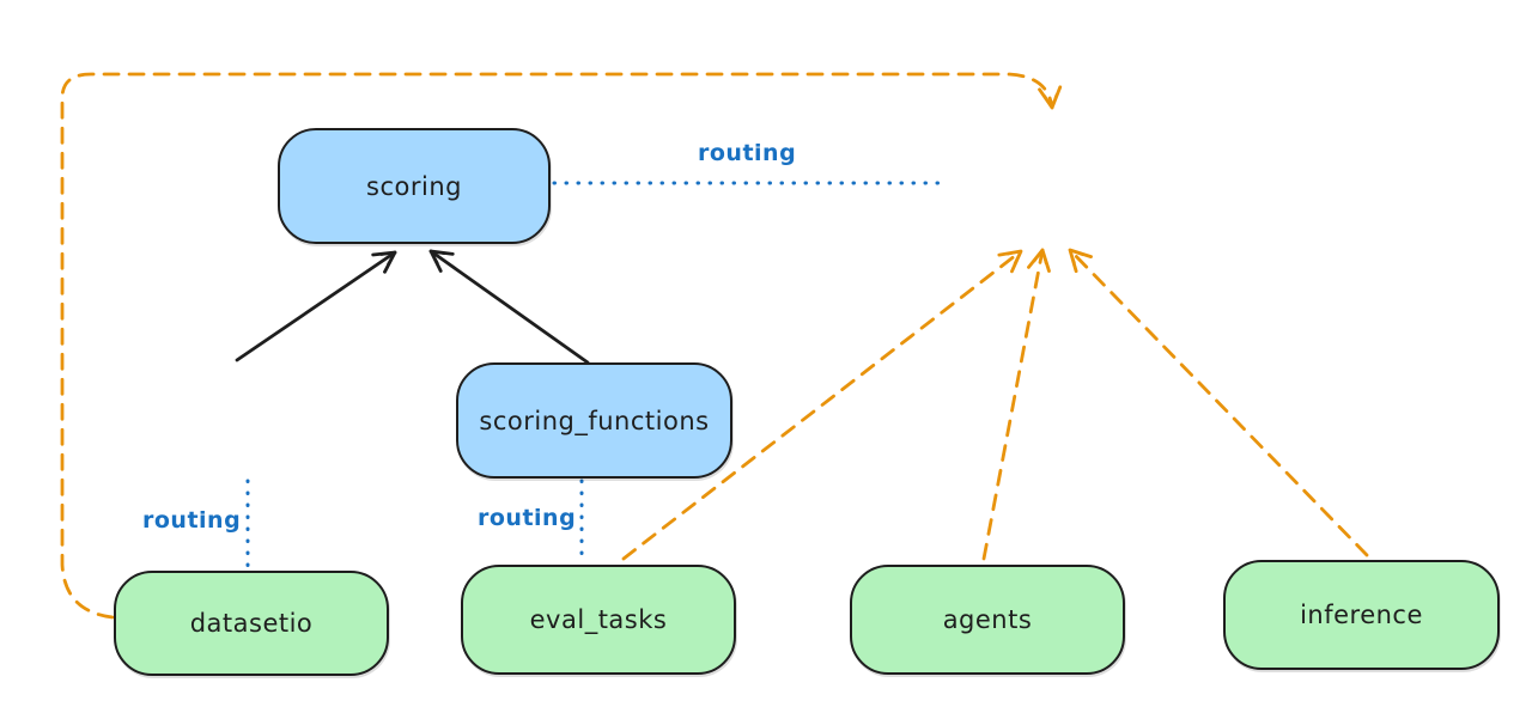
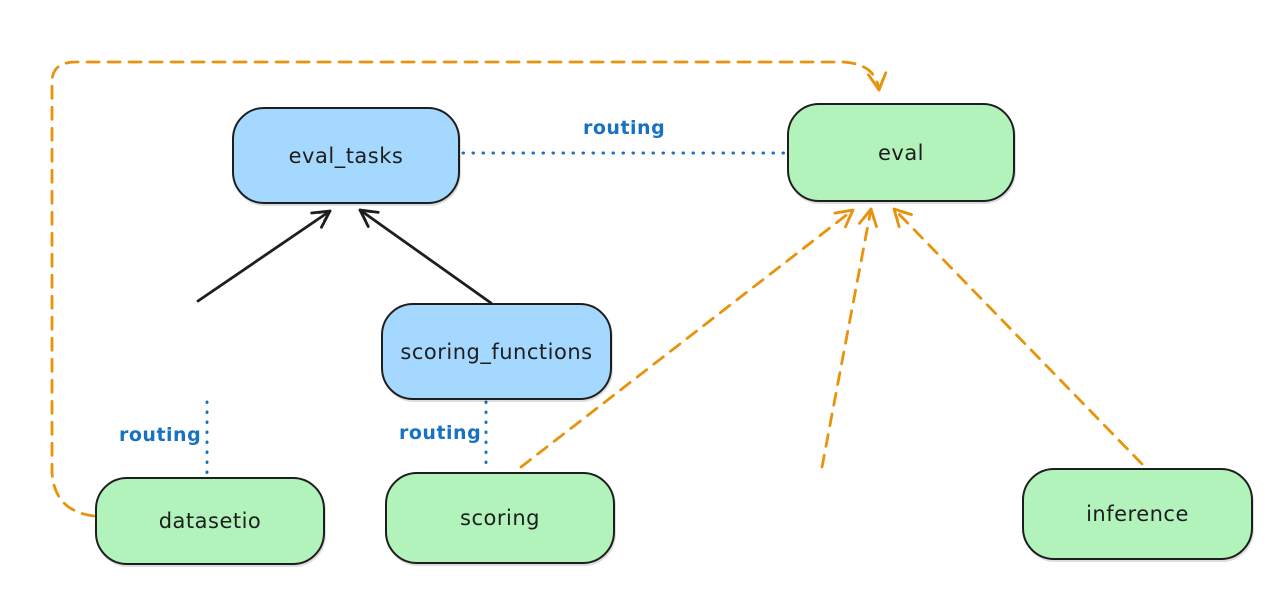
- scoring
+ eval_tasks
+ eval
  scoring_functions
  datasetio
- eval_tasks
+ scoring
- agents
  inference
  routing
  routing
  routing
